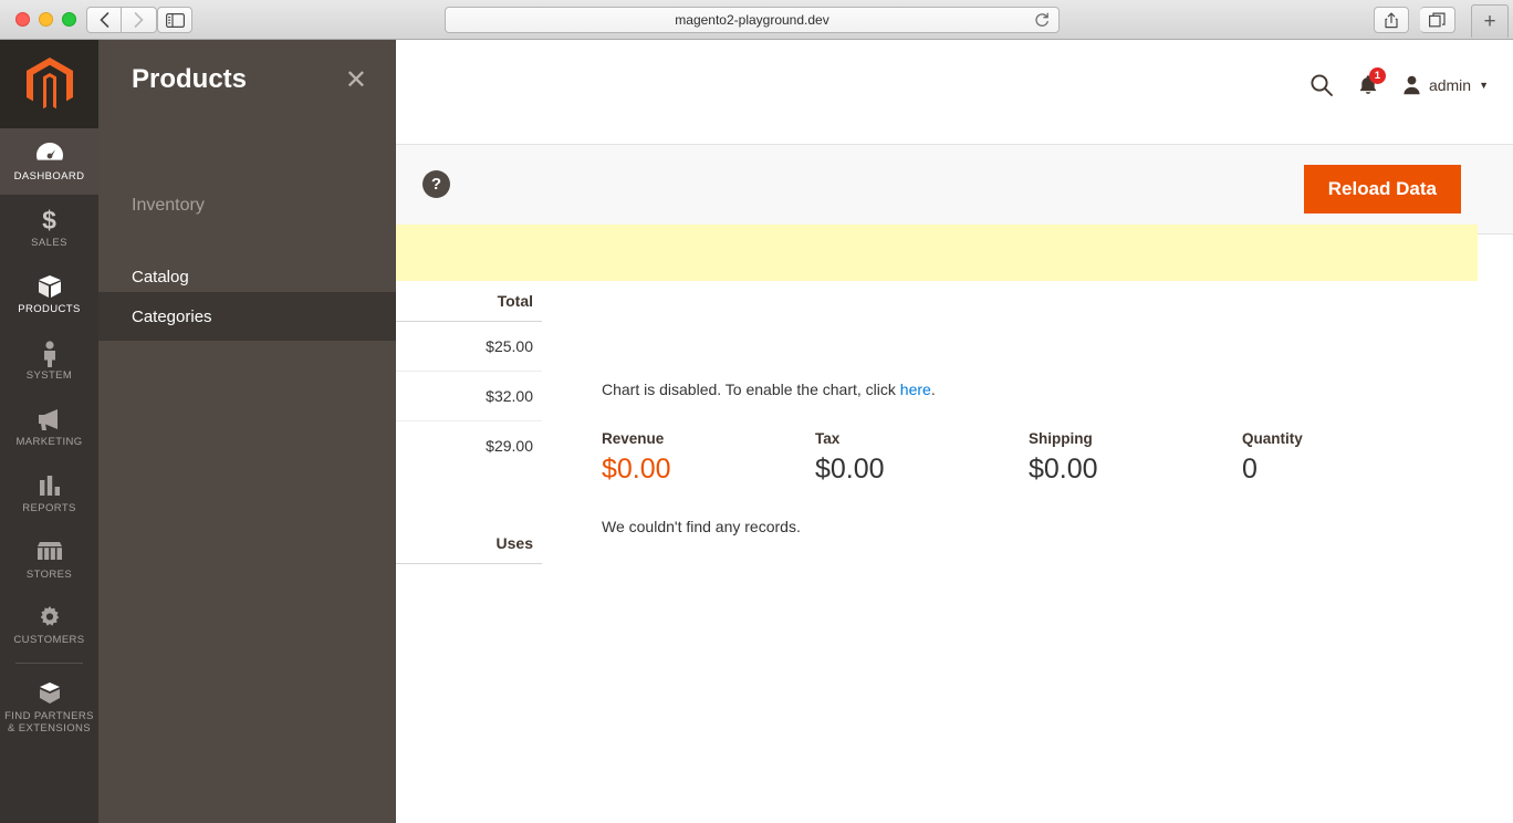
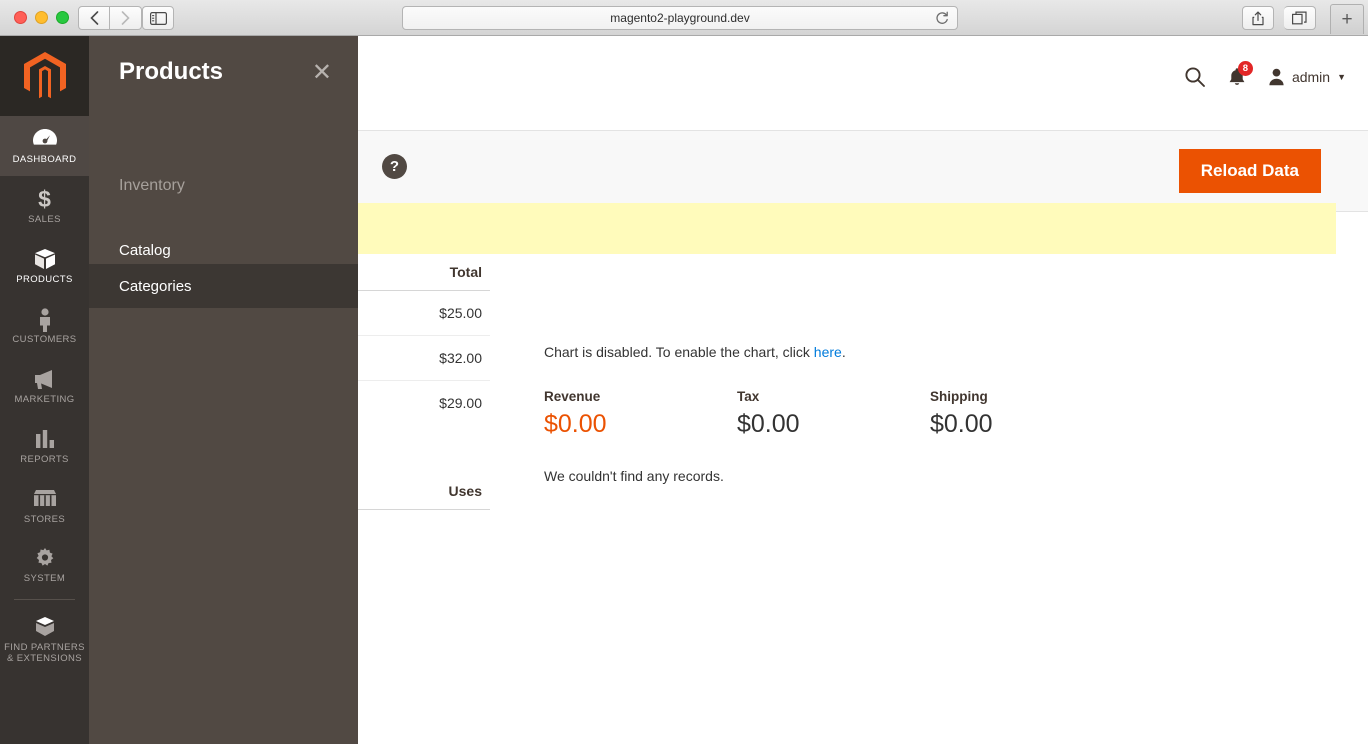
  magento2-playground.dev
  +
- 1
+ 8
  admin
  ▼
  ?
  Reload Data
  	$25.00
  	$32.00
  	$29.00
  Chart is disabled. To enable the chart, click here.
  Revenue
  $0.00
  Tax
  $0.00
  Shipping
  $0.00
- Quantity
- 0
  We couldn't find any records.
  DASHBOARD
  $
  SALES
  PRODUCTS
- SYSTEM
+ CUSTOMERS
  MARKETING
  REPORTS
  STORES
- CUSTOMERS
+ SYSTEM
  FIND PARTNERS & EXTENSIONS
  Products
  ✕
  Inventory
  Catalog
  Categories
